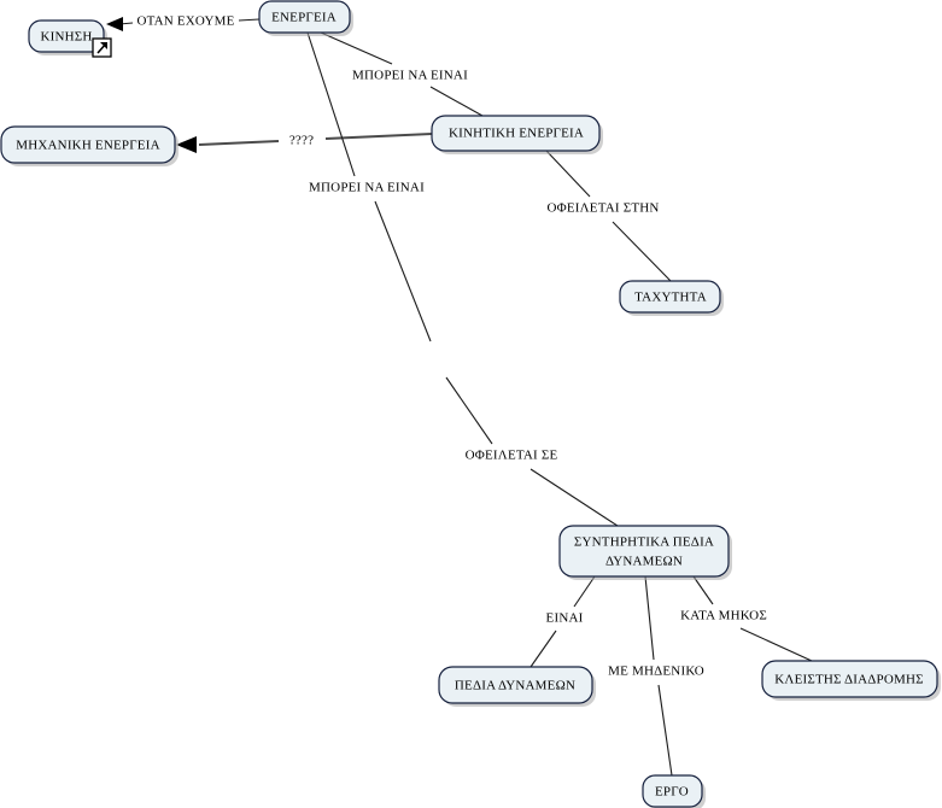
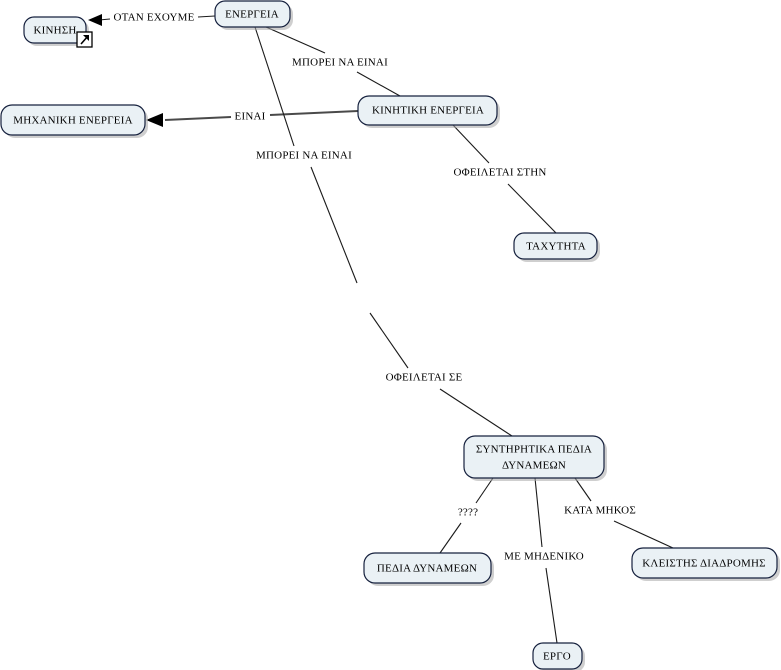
  ΟΤΑΝ ΕΧΟΥΜΕ
  ΜΠΟΡΕΙ ΝΑ ΕΙΝΑΙ
- ????
+ ΕΙΝΑΙ
  ΟΦΕΙΛΕΤΑΙ ΣΤΗΝ
  ΜΠΟΡΕΙ ΝΑ ΕΙΝΑΙ
  ΟΦΕΙΛΕΤΑΙ ΣΕ
- ΕΙΝΑΙ
+ ????
  ΜΕ ΜΗΔΕΝΙΚΟ
  ΚΑΤΑ ΜΗΚΟΣ
  ΚΙΝΗΣΗ
  ΕΝΕΡΓΕΙΑ
  ΜΗΧΑΝΙΚΗ ΕΝΕΡΓΕΙΑ
  ΚΙΝΗΤΙΚΗ ΕΝΕΡΓΕΙΑ
  ΤΑΧΥΤΗΤΑ
  ΣΥΝΤΗΡΗΤΙΚΑ ΠΕΔΙΑ
  ΔΥΝΑΜΕΩΝ
  ΠΕΔΙΑ ΔΥΝΑΜΕΩΝ
  ΕΡΓΟ
  ΚΛΕΙΣΤΗΣ ΔΙΑΔΡΟΜΗΣ
